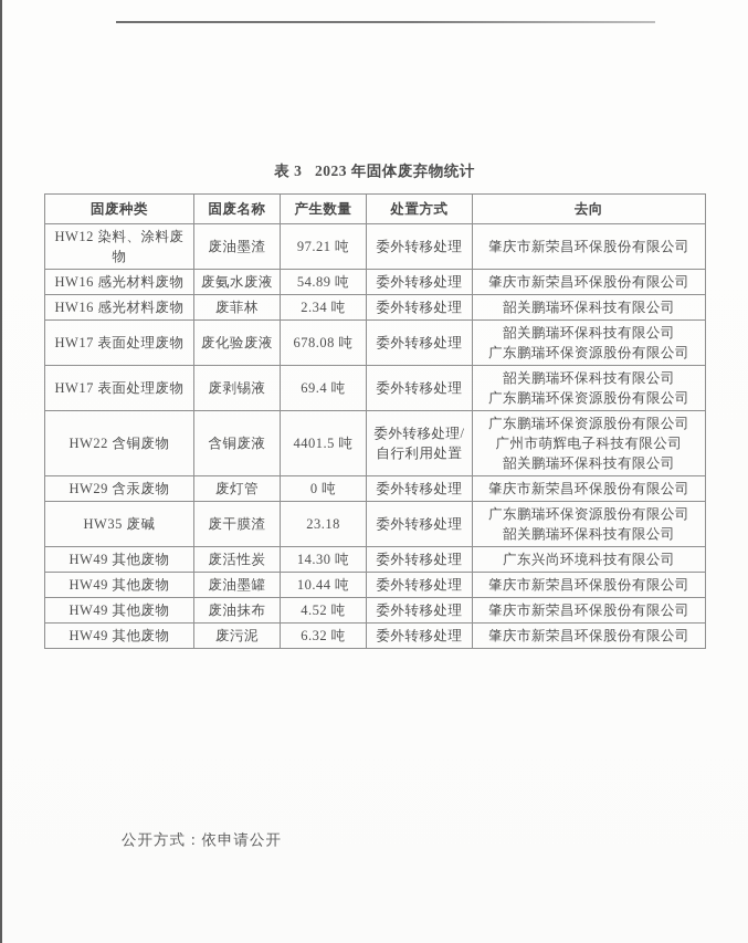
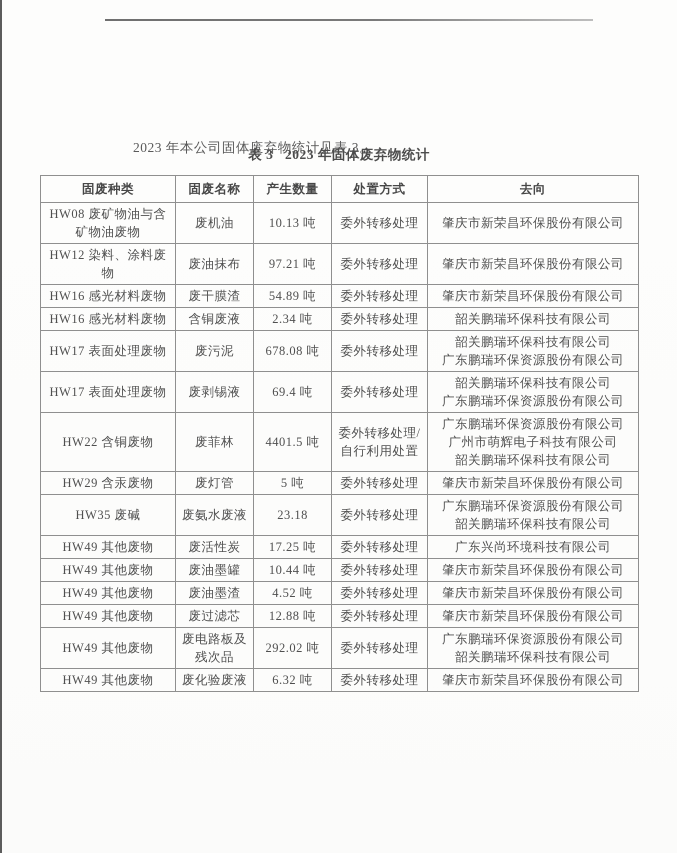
+ 2023 年本公司固体废弃物统计见表 3。
  表 3 2023 年固体废弃物统计
  固废种类	固废名称	产生数量	处置方式	去向
+ HW08 废矿物油与含矿物油废物	废机油	10.13 吨	委外转移处理	肇庆市新荣昌环保股份有限公司
- HW12 染料、涂料废物	废油墨渣	97.21 吨	委外转移处理	肇庆市新荣昌环保股份有限公司
+ HW12 染料、涂料废物	废油抹布	97.21 吨	委外转移处理	肇庆市新荣昌环保股份有限公司
- HW16 感光材料废物	废氨水废液	54.89 吨	委外转移处理	肇庆市新荣昌环保股份有限公司
+ HW16 感光材料废物	废干膜渣	54.89 吨	委外转移处理	肇庆市新荣昌环保股份有限公司
- HW16 感光材料废物	废菲林	2.34 吨	委外转移处理	韶关鹏瑞环保科技有限公司
+ HW16 感光材料废物	含铜废液	2.34 吨	委外转移处理	韶关鹏瑞环保科技有限公司
- HW17 表面处理废物	废化验废液	678.08 吨	委外转移处理	韶关鹏瑞环保科技有限公司广东鹏瑞环保资源股份有限公司
+ HW17 表面处理废物	废污泥	678.08 吨	委外转移处理	韶关鹏瑞环保科技有限公司广东鹏瑞环保资源股份有限公司
  HW17 表面处理废物	废剥锡液	69.4 吨	委外转移处理	韶关鹏瑞环保科技有限公司广东鹏瑞环保资源股份有限公司
- HW22 含铜废物	含铜废液	4401.5 吨	委外转移处理/自行利用处置	广东鹏瑞环保资源股份有限公司广州市萌辉电子科技有限公司韶关鹏瑞环保科技有限公司
+ HW22 含铜废物	废菲林	4401.5 吨	委外转移处理/自行利用处置	广东鹏瑞环保资源股份有限公司广州市萌辉电子科技有限公司韶关鹏瑞环保科技有限公司
- HW29 含汞废物	废灯管	0 吨	委外转移处理	肇庆市新荣昌环保股份有限公司
+ HW29 含汞废物	废灯管	5 吨	委外转移处理	肇庆市新荣昌环保股份有限公司
- HW35 废碱	废干膜渣	23.18	委外转移处理	广东鹏瑞环保资源股份有限公司韶关鹏瑞环保科技有限公司
+ HW35 废碱	废氨水废液	23.18	委外转移处理	广东鹏瑞环保资源股份有限公司韶关鹏瑞环保科技有限公司
- HW49 其他废物	废活性炭	14.30 吨	委外转移处理	广东兴尚环境科技有限公司
+ HW49 其他废物	废活性炭	17.25 吨	委外转移处理	广东兴尚环境科技有限公司
  HW49 其他废物	废油墨罐	10.44 吨	委外转移处理	肇庆市新荣昌环保股份有限公司
- HW49 其他废物	废油抹布	4.52 吨	委外转移处理	肇庆市新荣昌环保股份有限公司
+ HW49 其他废物	废油墨渣	4.52 吨	委外转移处理	肇庆市新荣昌环保股份有限公司
+ HW49 其他废物	废过滤芯	12.88 吨	委外转移处理	肇庆市新荣昌环保股份有限公司
+ HW49 其他废物	废电路板及残次品	292.02 吨	委外转移处理	广东鹏瑞环保资源股份有限公司韶关鹏瑞环保科技有限公司
- HW49 其他废物	废污泥	6.32 吨	委外转移处理	肇庆市新荣昌环保股份有限公司
+ HW49 其他废物	废化验废液	6.32 吨	委外转移处理	肇庆市新荣昌环保股份有限公司
- 公开方式：依申请公开
